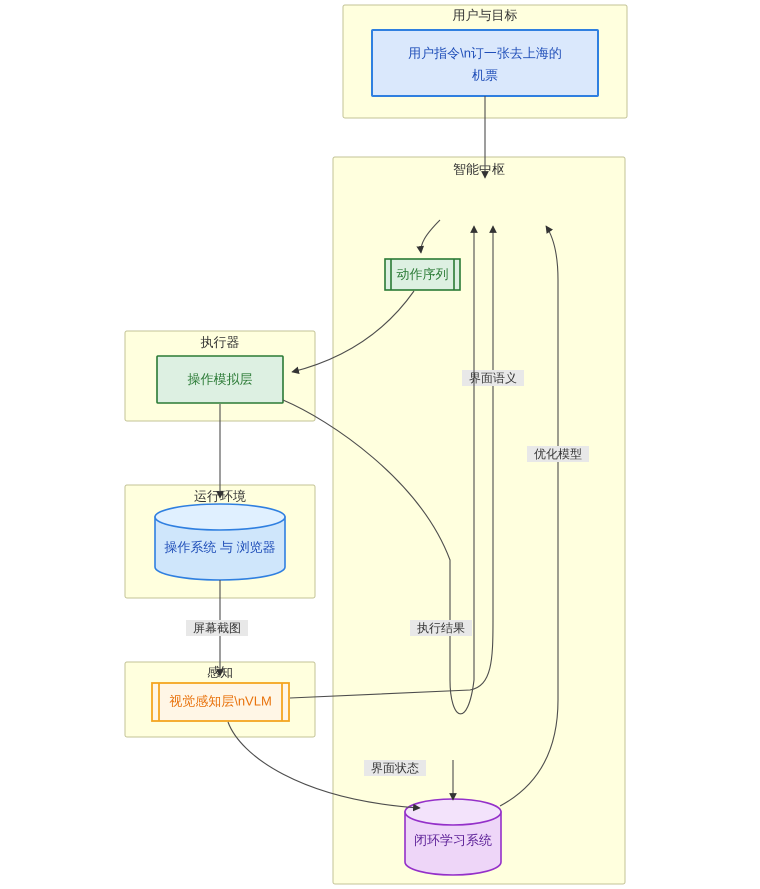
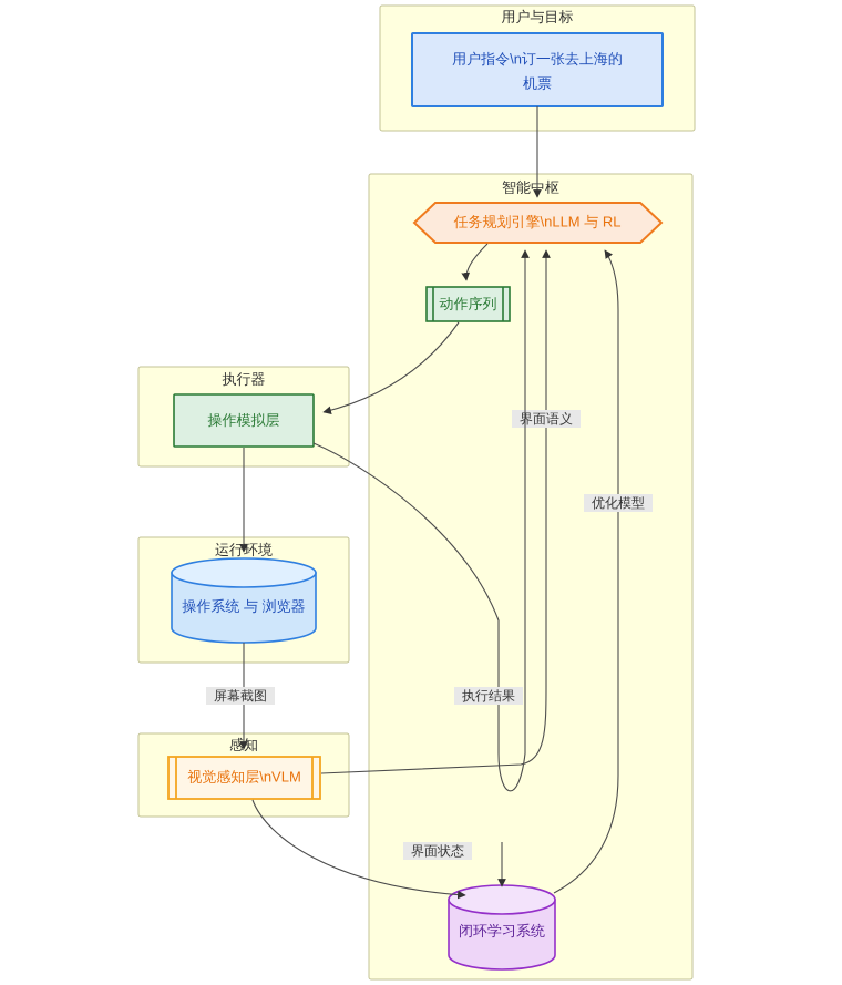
  用户与目标
  用户指令\n订一张去上海的
  机票
  智能枢
+ 任务规划引擎\nLLM 与 RL
  动作序列
  闭环学习系统
  执行器
  操作模拟层
  运行环境
  操作系统 与 浏览器
  感知
  视觉感知层\nVLM
  屏幕截图
  界面语义
  执行结果
  界面状态
  优化模型
